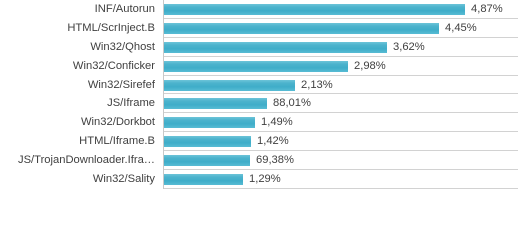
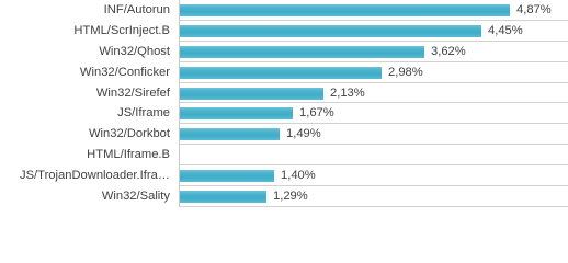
  INF/Autorun
  4,87%
  HTML/ScrInject.B
  4,45%
  Win32/Qhost
  3,62%
  Win32/Conficker
  2,98%
  Win32/Sirefef
  2,13%
  JS/Iframe
- 88,01%
+ 1,67%
  Win32/Dorkbot
  1,49%
  HTML/Iframe.B
- 1,42%
  JS/TrojanDownloader.Ifra…
- 69,38%
+ 1,40%
  Win32/Sality
  1,29%
